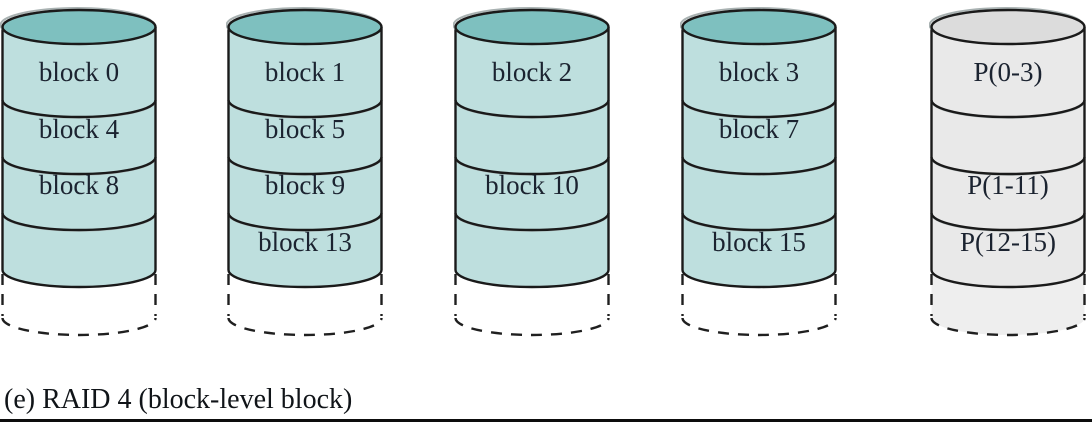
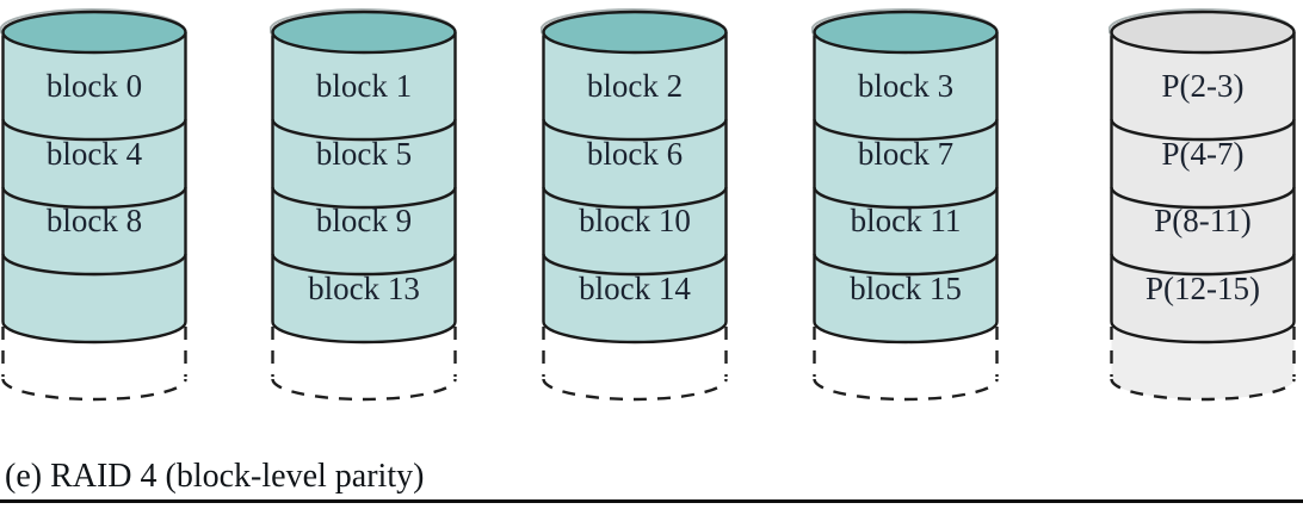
  block 0
  block 4
  block 8
  block 1
  block 5
  block 9
  block 13
  block 2
+ block 6
  block 10
+ block 14
  block 3
  block 7
+ block 11
  block 15
- P(0-3)
+ P(2-3)
+ P(4-7)
- P(1-11)
+ P(8-11)
  P(12-15)
- (e) RAID 4 (block-level block)
+ (e) RAID 4 (block-level parity)
